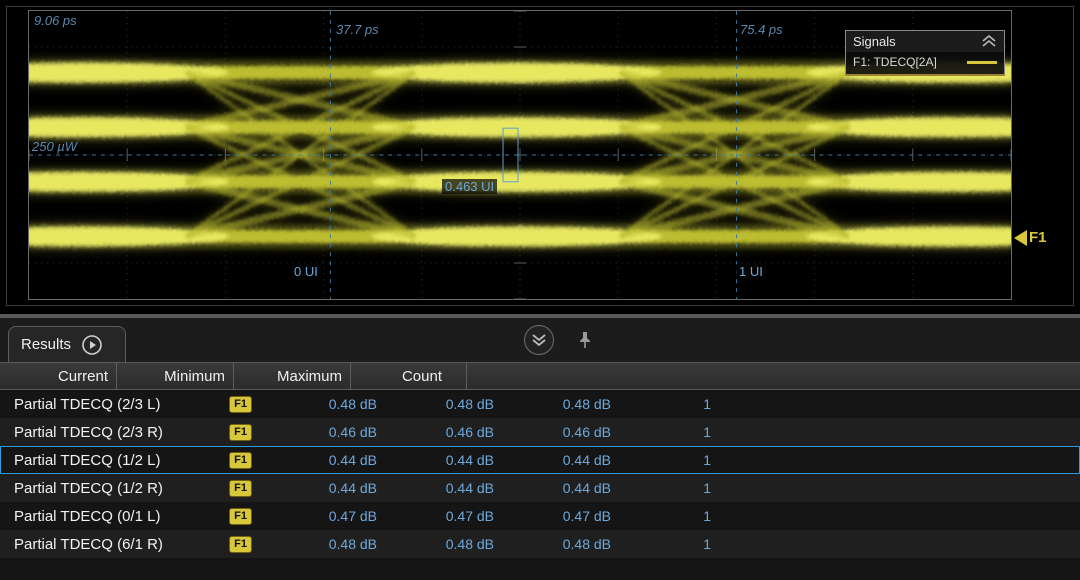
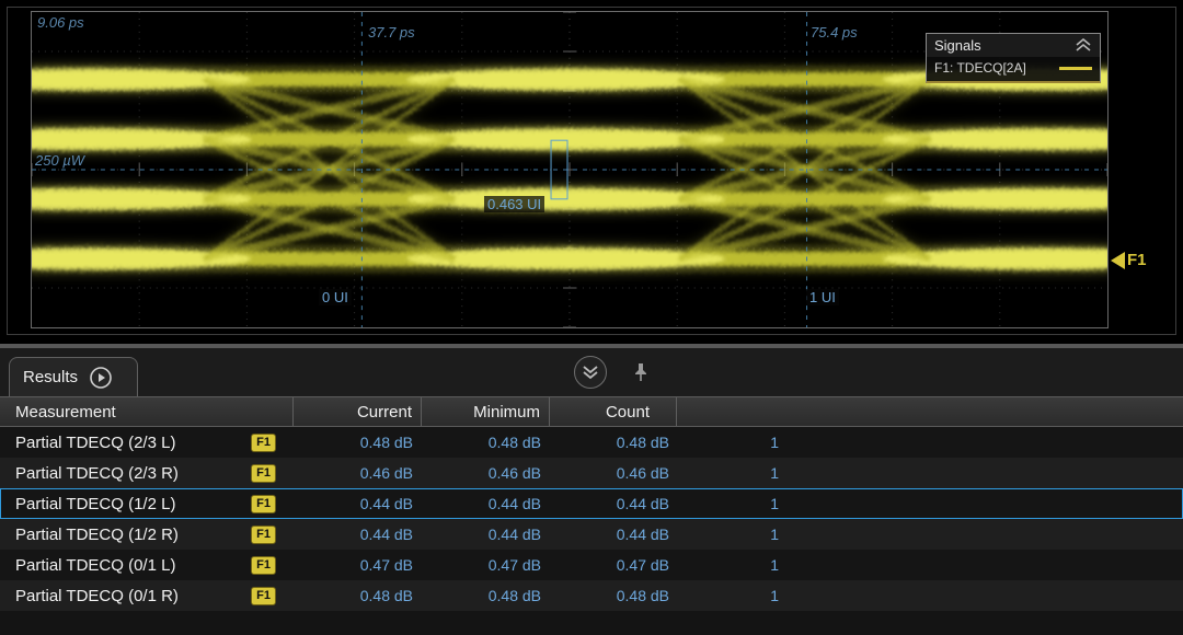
  9.06 ps
  37.7 ps
  75.4 ps
  250 µW
  0.463 UI
  0 UI
  1 UI
  Signals
  F1: TDECQ[2A]
  F1
  Results
+ Measurement
  Current
  Minimum
- Maximum
  Count
  Partial TDECQ (2/3 L)
  F1
  0.48 dB
  0.48 dB
  0.48 dB
  1
  Partial TDECQ (2/3 R)
  F1
  0.46 dB
  0.46 dB
  0.46 dB
  1
  Partial TDECQ (1/2 L)
  F1
  0.44 dB
  0.44 dB
  0.44 dB
  1
  Partial TDECQ (1/2 R)
  F1
  0.44 dB
  0.44 dB
  0.44 dB
  1
  Partial TDECQ (0/1 L)
  F1
  0.47 dB
  0.47 dB
  0.47 dB
  1
- Partial TDECQ (6/1 R)
+ Partial TDECQ (0/1 R)
  F1
  0.48 dB
  0.48 dB
  0.48 dB
  1
